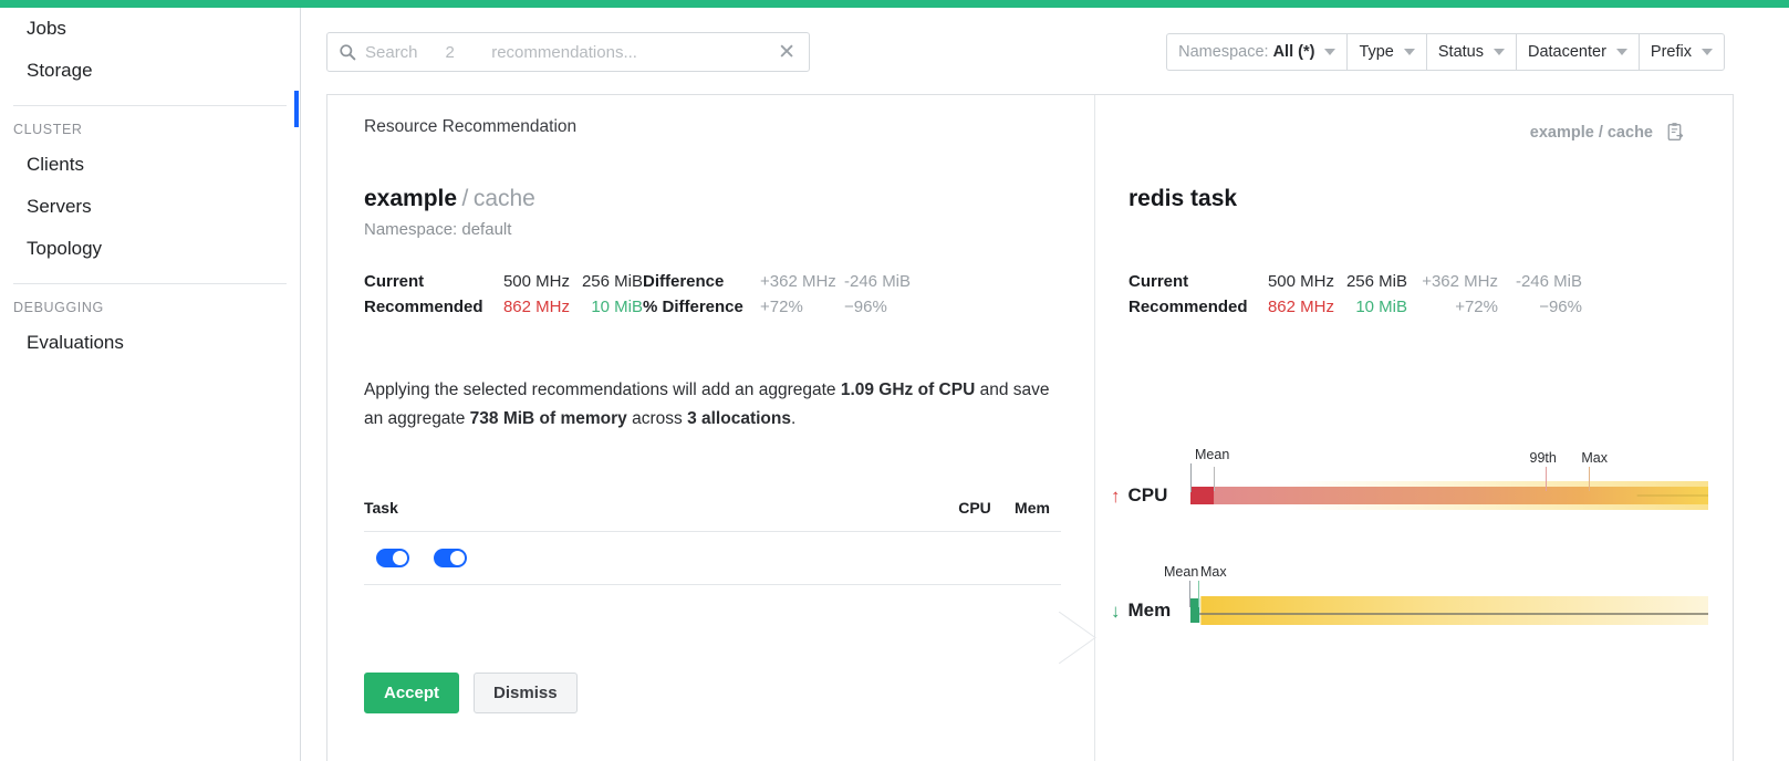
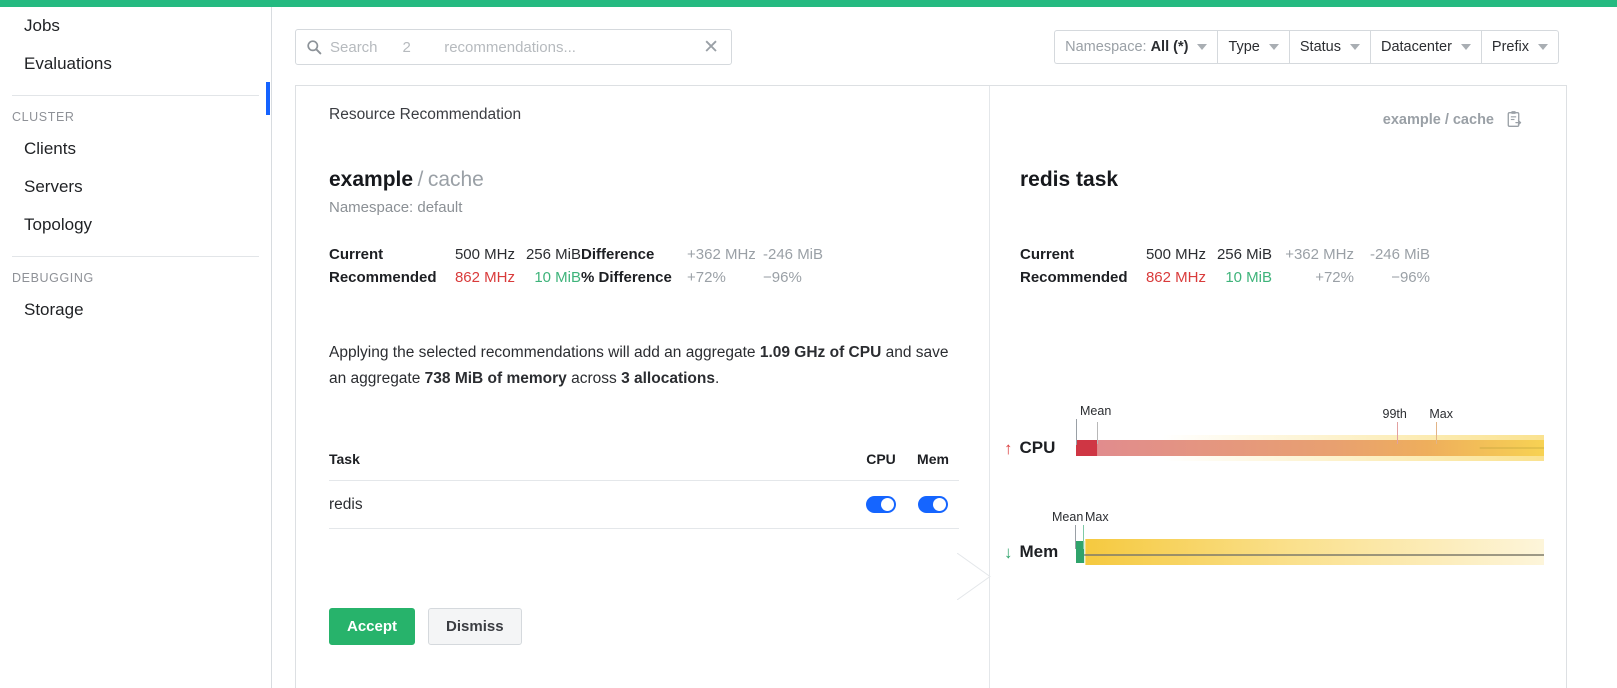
  Jobs
- Storage
+ Evaluations
  CLUSTER
  Clients
  Servers
  Topology
  DEBUGGING
- Evaluations
+ Storage
  Search 2 recommendations...
  ✕
  Namespace: All (*)
  Type
  Status
  Datacenter
  Prefix
  Resource Recommendation
  example / cache
  Namespace: default
  Current
  500 MHz
  256 MiB
  Difference
  +362 MHz
  -246 MiB
  Recommended
  862 MHz
  10 MiB
  % Difference
  +72%
  −96%
  Applying the selected recommendations will add an aggregate 1.09 GHz of CPU and save an aggregate 738 MiB of memory across 3 allocations.
  Task
  CPU
  Mem
+ redis
  Accept
  Dismiss
  example / cache
  redis task
  Current
  500 MHz
  256 MiB
  +362 MHz
  -246 MiB
  Recommended
  862 MHz
  10 MiB
  +72%
  −96%
  ↑
  CPU
  Mean
  99th
  Max
  ↓
  Mem
  Mean
  Max
